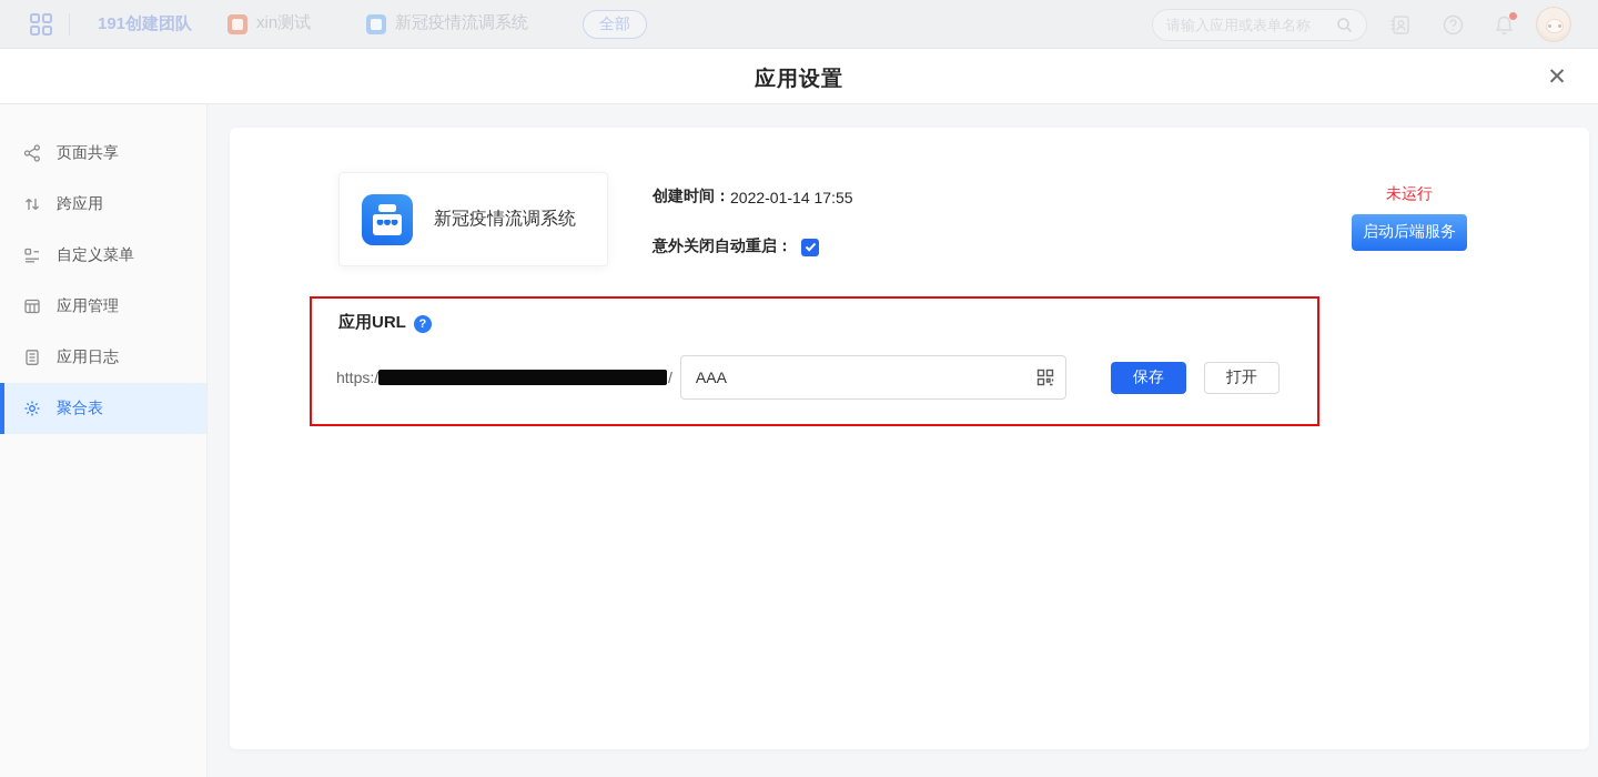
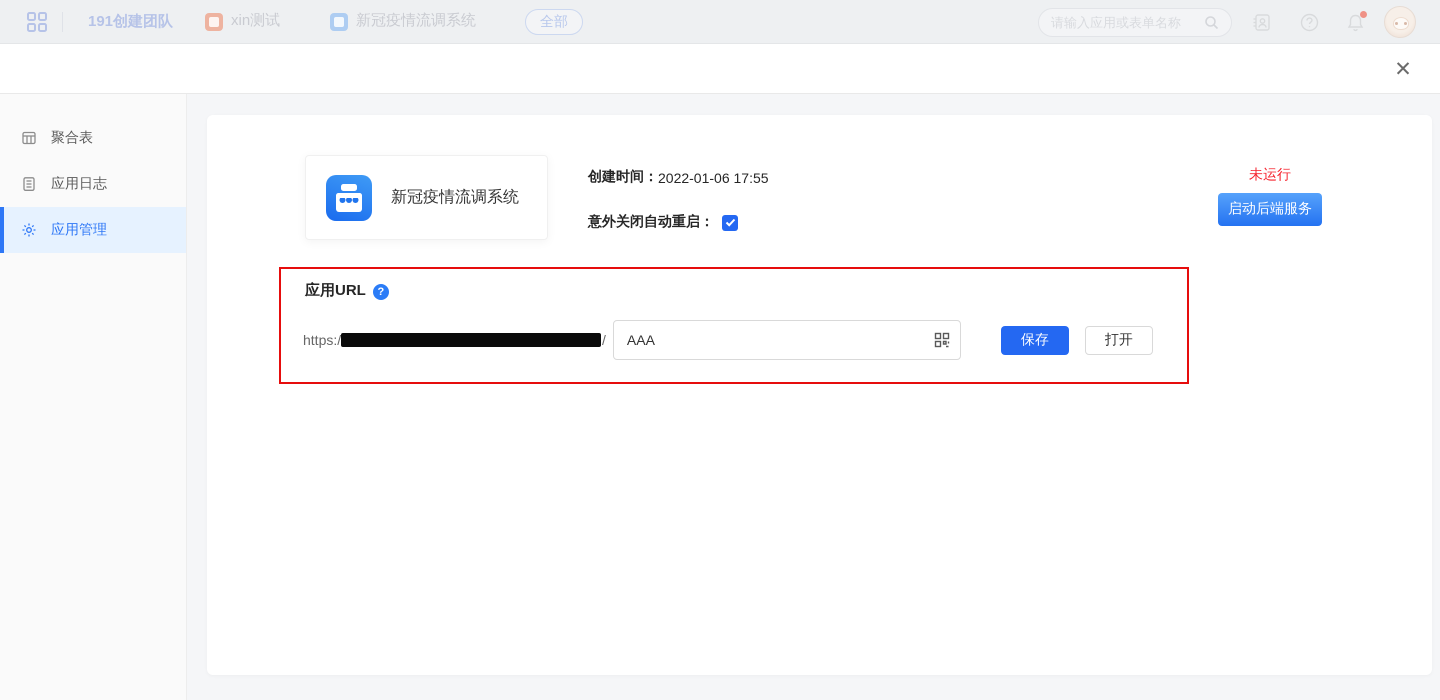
  191创建团队
  xin测试
  新冠疫情流调系统
  全部
  请输入应用或表单名称
- 应用设置
  ✕
- 页面共享
- 跨应用
- 自定义菜单
- 应用管理
+ 聚合表
  应用日志
- 聚合表
+ 应用管理
  新冠疫情流调系统
  创建时间：
- 2022-01-14 17:55
+ 2022-01-06 17:55
  意外关闭自动重启：
  未运行
  启动后端服务
  应用URL
  ?
  https:/
  /
  AAA
  保存
  打开
